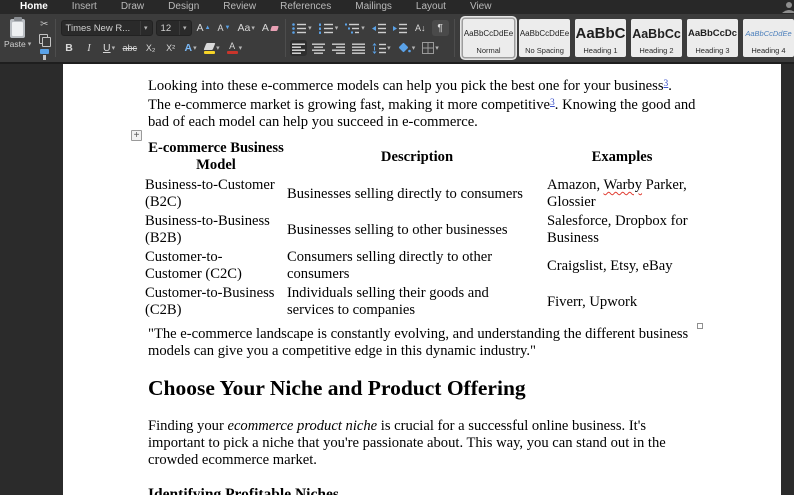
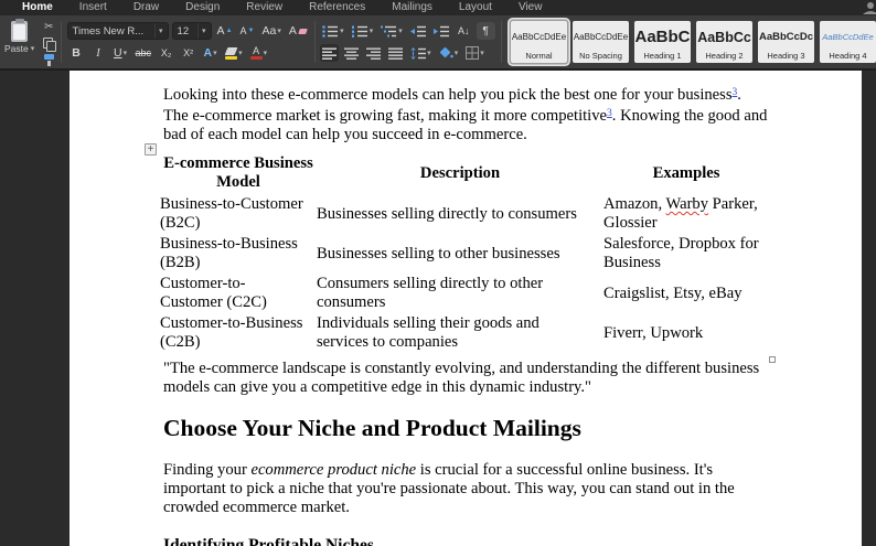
  Home
  Insert
  Draw
  Design
  Review
  References
  Mailings
  Layout
  View
  Paste
  ✂
  Times New R...
  12
  A
  A
  Aa
  A
  B
  I
  U
  abc
  X₂
  X²
  A
  A
  A↓
  ¶
  AaBbCcDdEe
  Normal
  AaBbCcDdEe
  No Spacing
  AaBbC
  Heading 1
  AaBbCc
  Heading 2
  AaBbCcDc
  Heading 3
  AaBbCcDdEe
  Heading 4
  +
  Looking into these e-commerce models can help you pick the best one for your business3. The e-commerce market is growing fast, making it more competitive3. Knowing the good and bad of each model can help you succeed in e-commerce.
  E-commerce Business Model	Description	Examples
  Business-to-Customer (B2C)	Businesses selling directly to consumers	Amazon, Warby Parker, Glossier
  Business-to-Business (B2B)	Businesses selling to other businesses	Salesforce, Dropbox for Business
  Customer-to-Customer (C2C)	Consumers selling directly to other consumers	Craigslist, Etsy, eBay
  Customer-to-Business (C2B)	Individuals selling their goods and services to companies	Fiverr, Upwork
  "The e-commerce landscape is constantly evolving, and understanding the different business models can give you a competitive edge in this dynamic industry."
- Choose Your Niche and Product Offering
+ Choose Your Niche and Product Mailings
  Finding your ecommerce product niche is crucial for a successful online business. It's important to pick a niche that you're passionate about. This way, you can stand out in the crowded ecommerce market.
